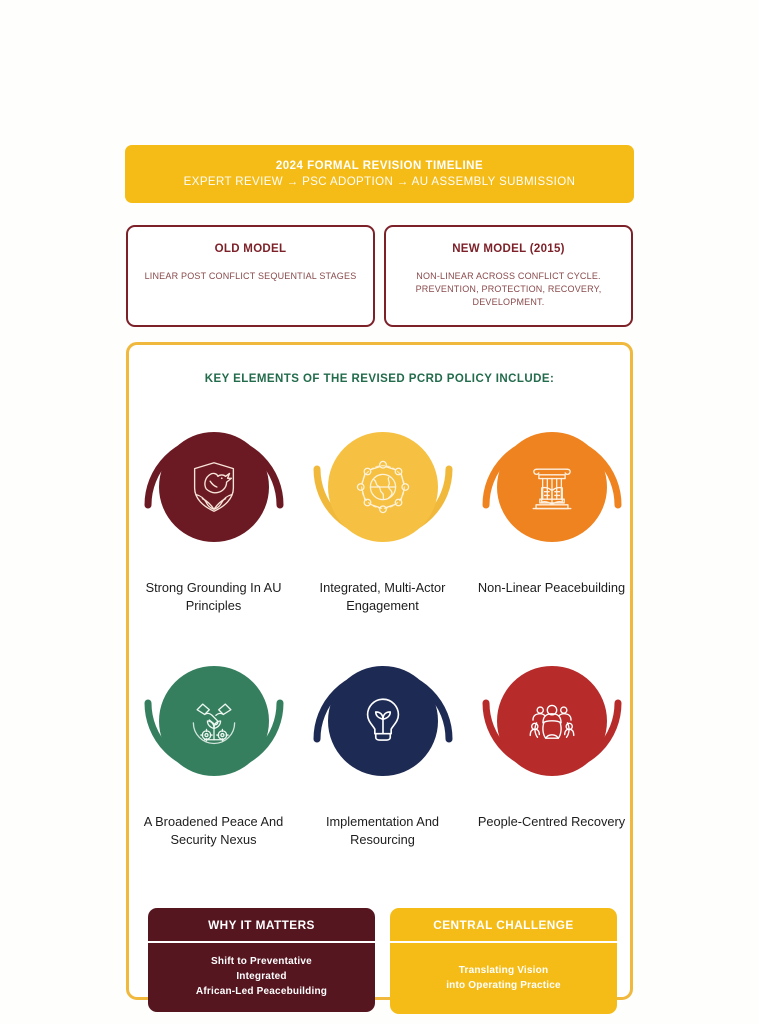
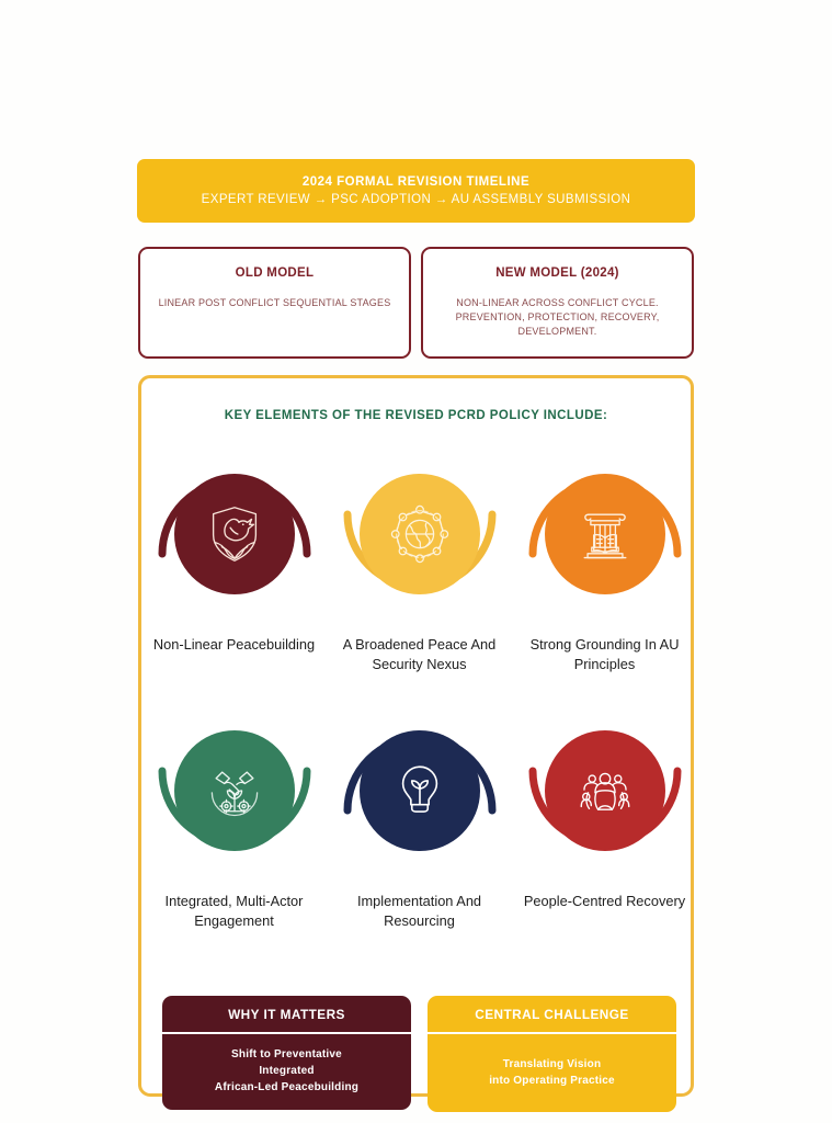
  2024 FORMAL REVISION TIMELINE
  EXPERT REVIEW → PSC ADOPTION → AU ASSEMBLY SUBMISSION
  OLD MODEL
  LINEAR POST CONFLICT SEQUENTIAL STAGES
- NEW MODEL (2015)
+ NEW MODEL (2024)
  NON-LINEAR ACROSS CONFLICT CYCLE. PREVENTION, PROTECTION, RECOVERY, DEVELOPMENT.
  KEY ELEMENTS OF THE REVISED PCRD POLICY INCLUDE:
- Strong Grounding In AU Principles
+ Non-Linear Peacebuilding
- Integrated, Multi-Actor Engagement
+ A Broadened Peace And Security Nexus
- Non-Linear Peacebuilding
+ Strong Grounding In AU Principles
- A Broadened Peace And Security Nexus
+ Integrated, Multi-Actor Engagement
  Implementation And Resourcing
  People-Centred Recovery
  WHY IT MATTERS
  Shift to Preventative
  Integrated
  African-Led Peacebuilding
  CENTRAL CHALLENGE
  Translating Vision
  into Operating Practice
